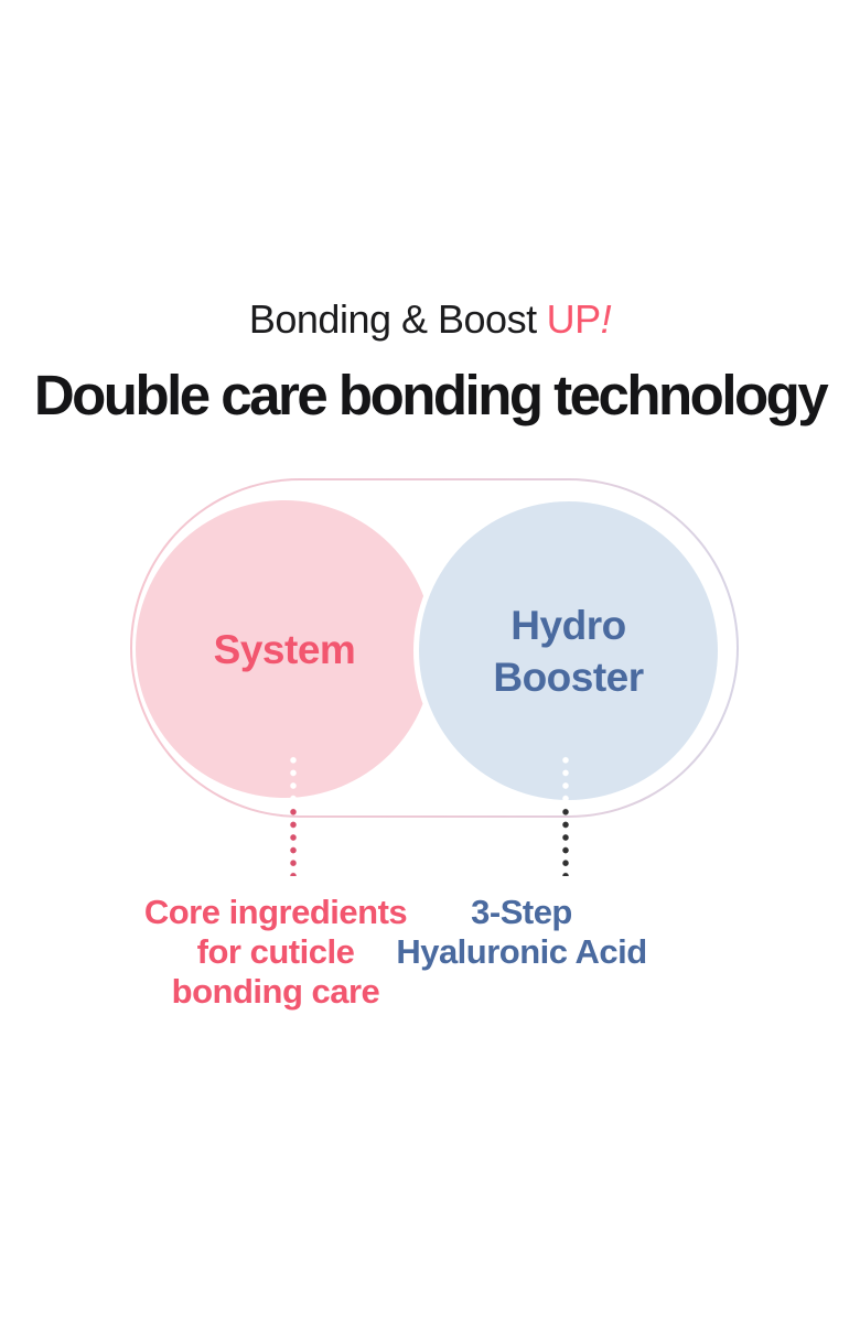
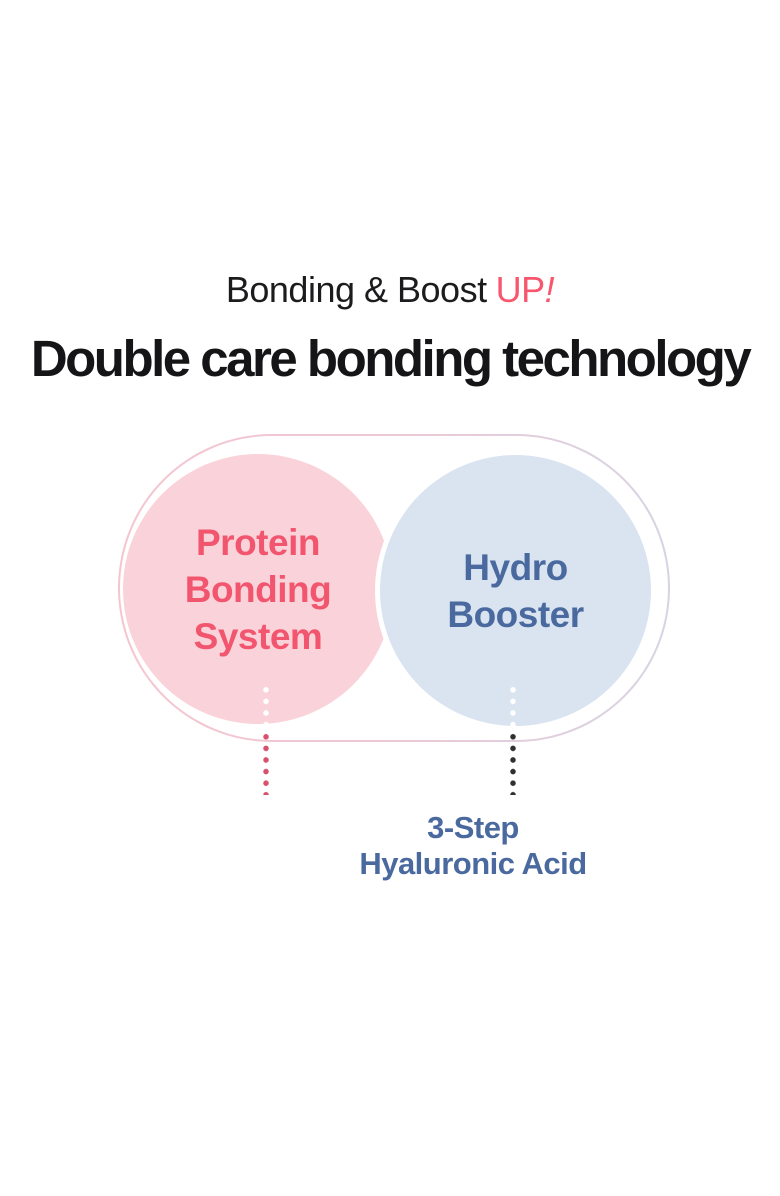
  Bonding & Boost UP!
  Double care bonding technology
+ Protein
+ Bonding
  System
  Hydro
  Booster
- Core ingredients
- for cuticle
- bonding care
  3-Step
  Hyaluronic Acid
